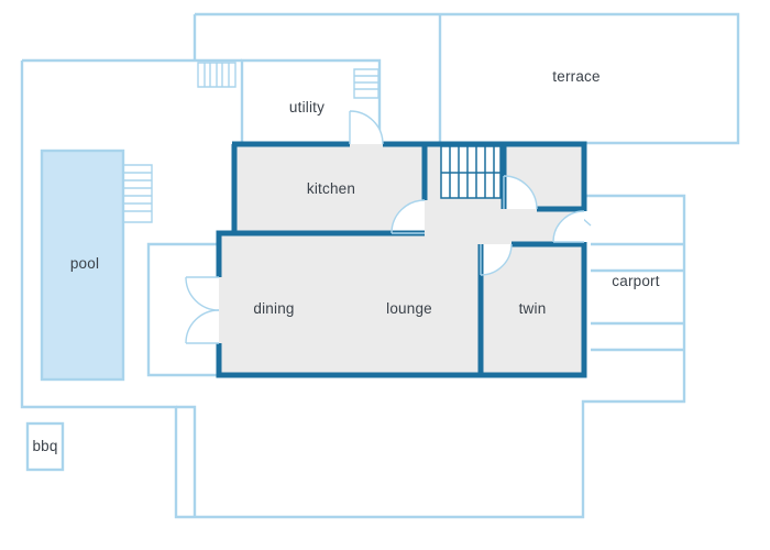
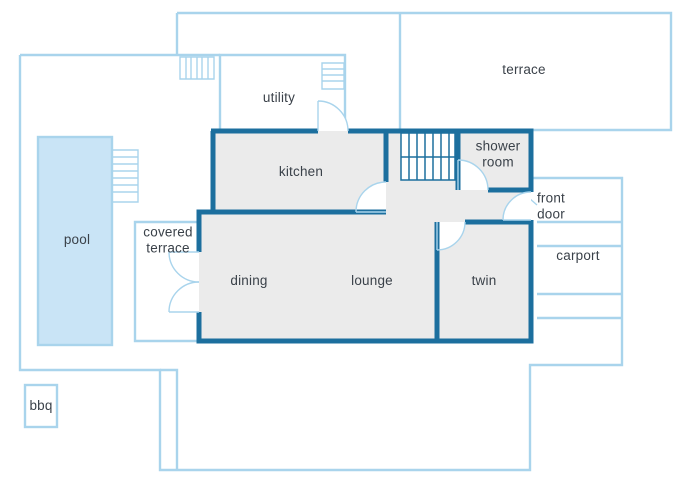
  terrace
  utility
  kitchen
+ shower room
+ front door
+ covered terrace
  pool
  dining
  lounge
  twin
  carport
  bbq
